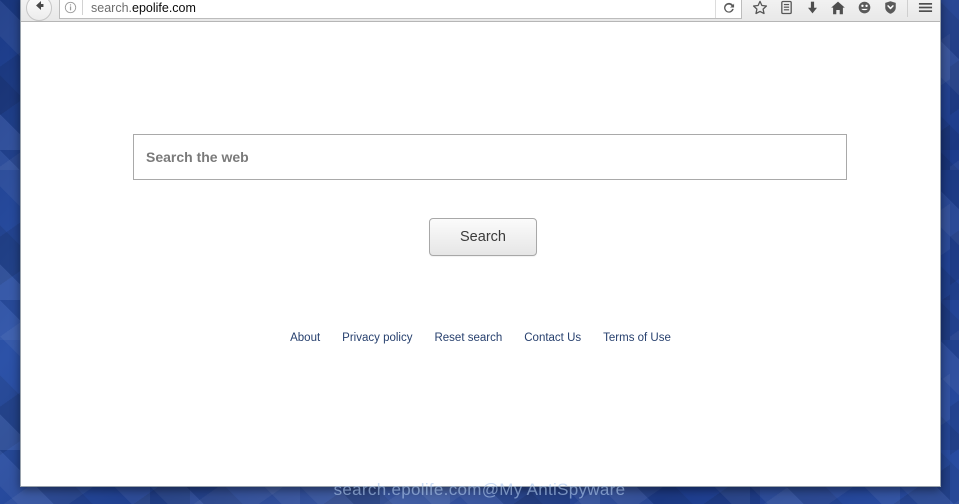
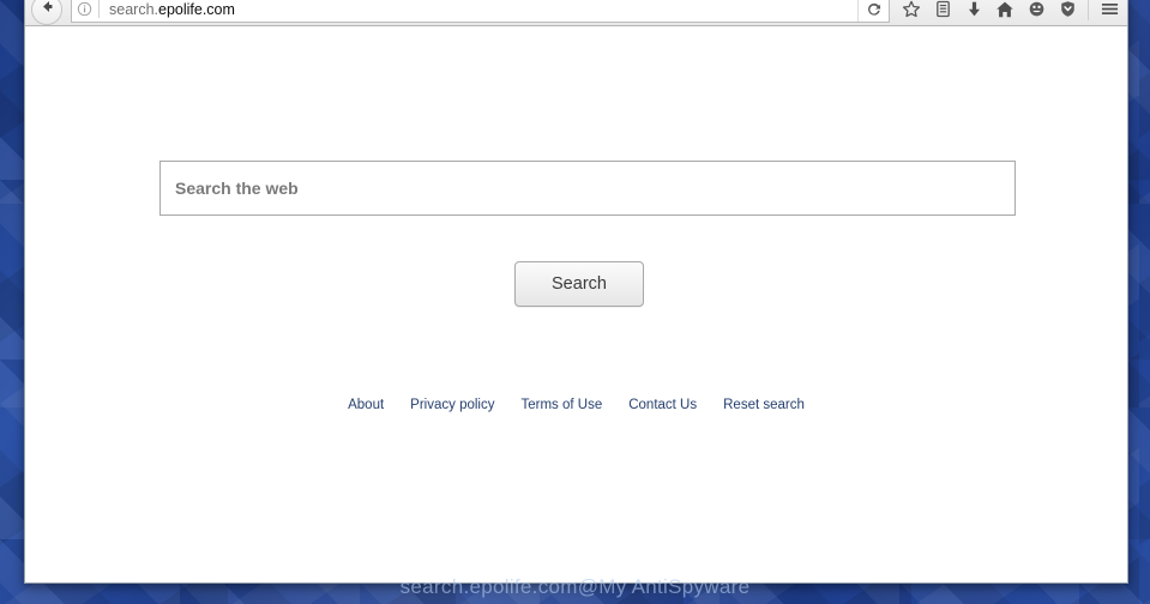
  search.epolife.com
  Search the web
  Search
  About
  Privacy policy
- Reset search
+ Terms of Use
  Contact Us
- Terms of Use
+ Reset search
  search.epolife.com@My AntiSpyware
